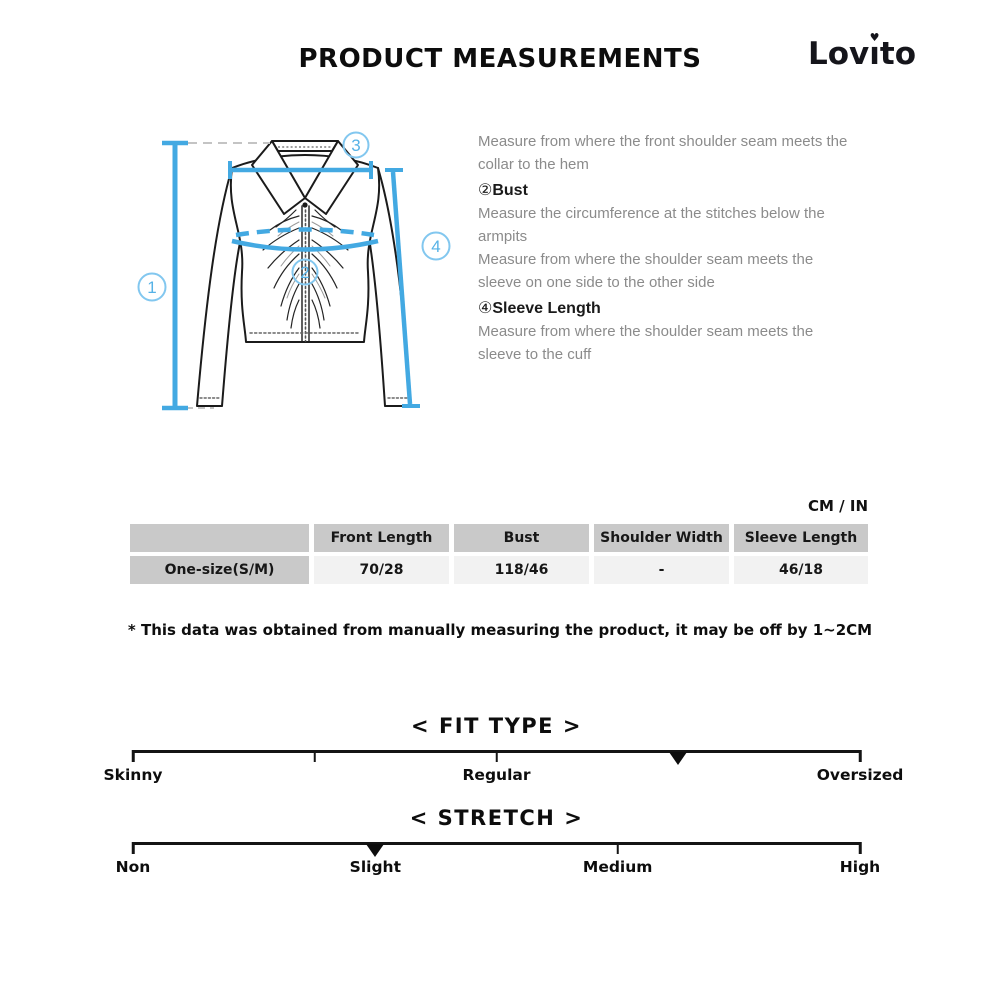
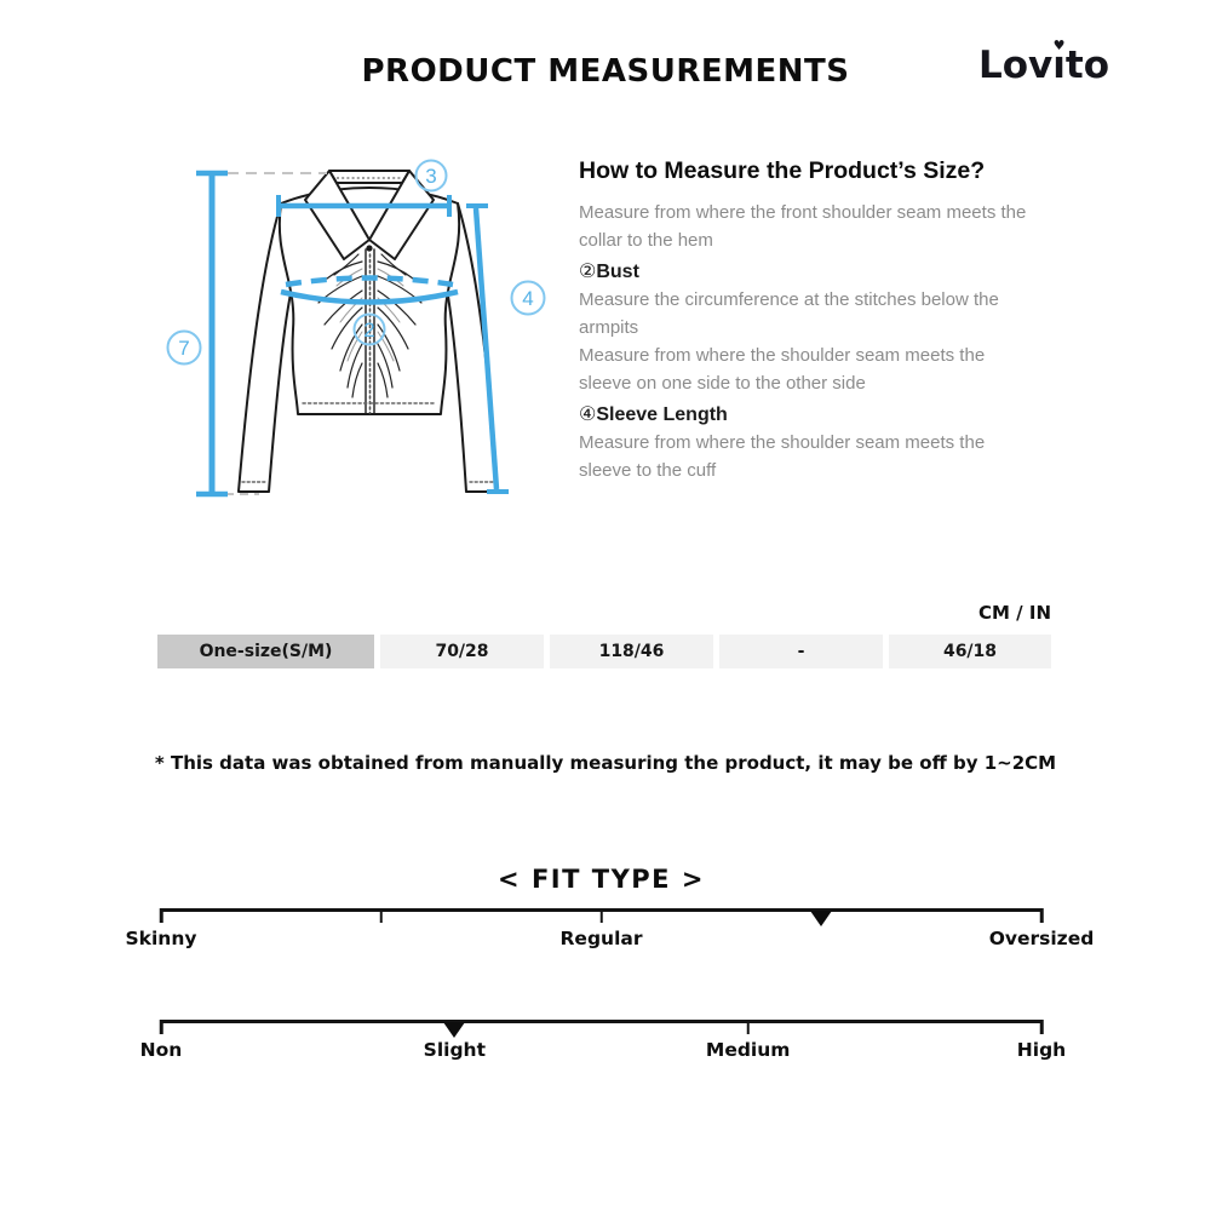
  PRODUCT MEASUREMENTS
  Lov
  ♥
  ıto
- 1
+ 7
  2
  3
  4
+ How to Measure the Product’s Size?
  Measure from where the front shoulder seam meets the
  collar to the hem
  ②Bust
  Measure the circumference at the stitches below the
  armpits
  Measure from where the shoulder seam meets the
  sleeve on one side to the other side
  ④Sleeve Length
  Measure from where the shoulder seam meets the
  sleeve to the cuff
  CM / IN
- Front Length
- Bust
- Shoulder Width
- Sleeve Length
  One-size(S/M)
  70/28
  118/46
  -
  46/18
  * This data was obtained from manually measuring the product, it may be off by 1~2CM
  < FIT TYPE >
  Skinny
  Regular
  Oversized
- < STRETCH >
  Non
  Slight
  Medium
  High
